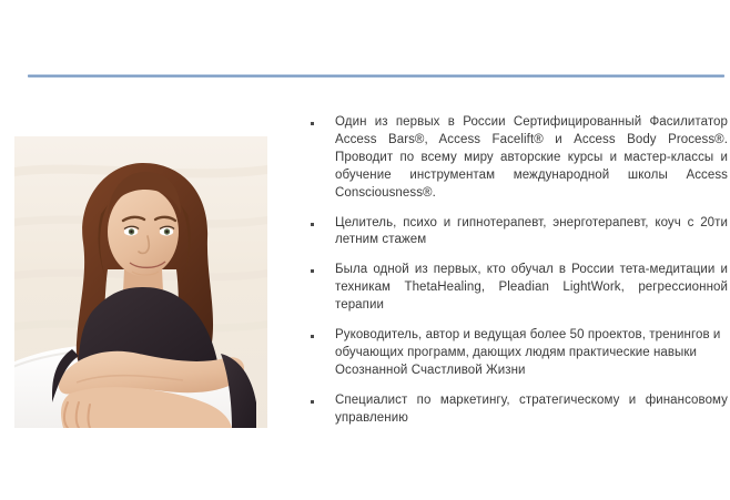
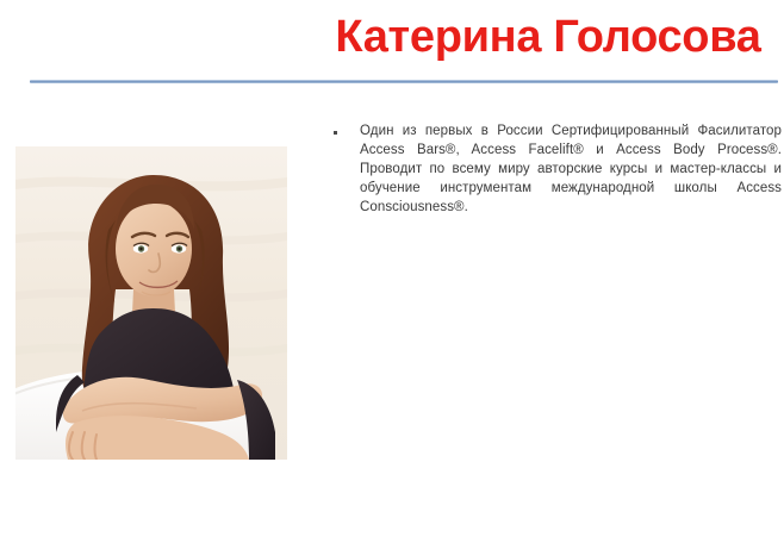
+ Катерина Голосова
  Один из первых в России Сертифицированный Фасилитатор Access Bars®, Access Facelift® и Access Body Process®. Проводит по всему миру авторские курсы и мастер-классы и обучение инструментам международной школы Access Consciousness®.
- Целитель, психо и гипнотерапевт, энерготерапевт, коуч с 20ти летним стажем
- Была одной из первых, кто обучал в России тета-медитации и техникам ThetaHealing, Pleadian LightWork, регрессионной терапии
- Руководитель, автор и ведущая более 50 проектов, тренингов и обучающих программ, дающих людям практические навыки Осознанной Счастливой Жизни
- Специалист по маркетингу, стратегическому и финансовому управлению
